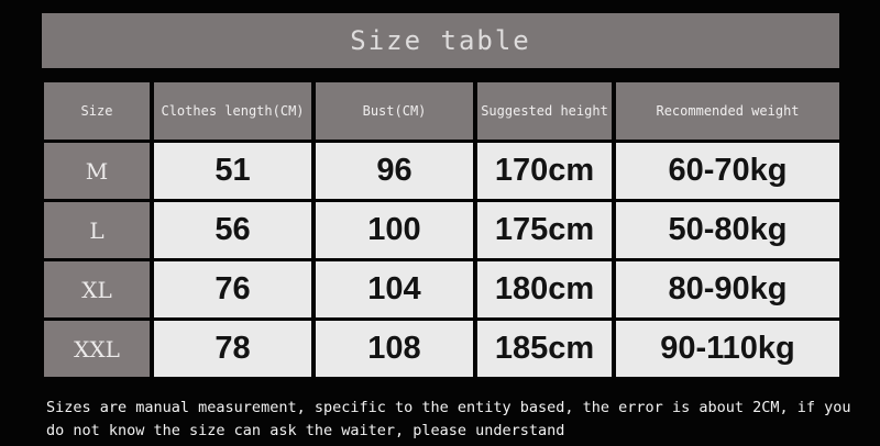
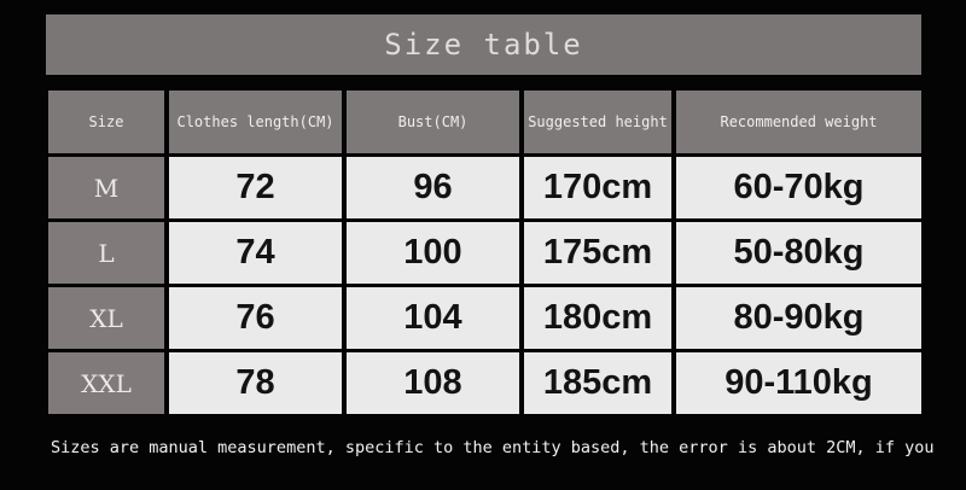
  Size table
  Size
  Clothes length(CM)
  Bust(CM)
  Suggested height
  Recommended weight
  M
- 51
+ 72
  96
  170cm
  60-70kg
  L
- 56
+ 74
  100
  175cm
  50-80kg
  XL
  76
  104
  180cm
  80-90kg
  XXL
  78
  108
  185cm
  90-110kg
  Sizes are manual measurement, specific to the entity based, the error is about 2CM, if you
- do not know the size can ask the waiter, please understand
